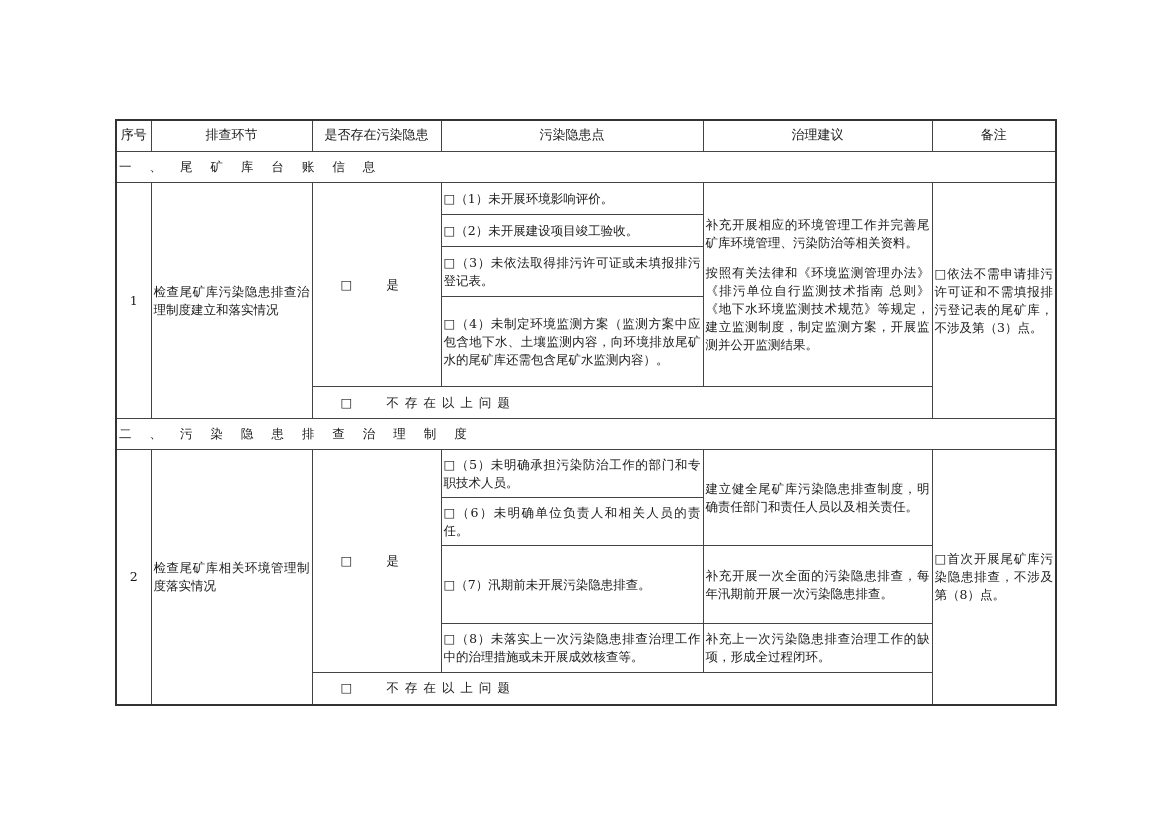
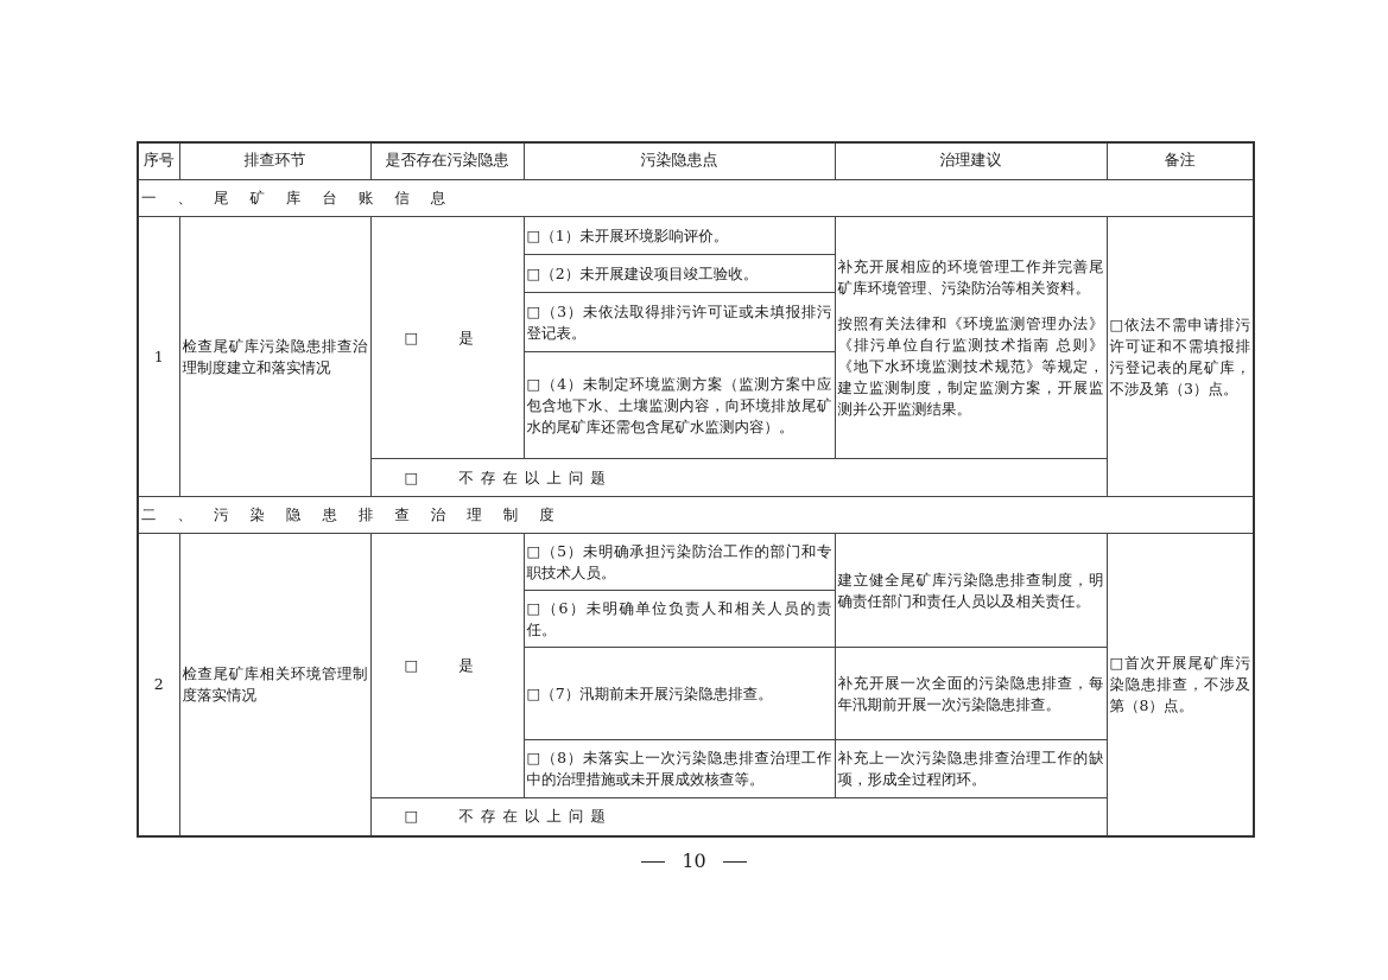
  序号	排查环节	是否存在污染隐患	污染隐患点	治理建议	备注
  一 、 尾 矿 库 台 账 信 息
  1	检查尾矿库污染隐患排查治理制度建立和落实情况	□ 是	□（1）未开展环境影响评价。	补充开展相应的环境管理工作并完善尾矿库环境管理、污染防治等相关资料。 按照有关法律和《环境监测管理办法》《排污单位自行监测技术指南 总则》《地下水环境监测技术规范》等规定，建立监测制度，制定监测方案，开展监测并公开监测结果。	□依法不需申请排污许可证和不需填报排污登记表的尾矿库，不涉及第（3）点。
  □（2）未开展建设项目竣工验收。
  □（3）未依法取得排污许可证或未填报排污登记表。
  □（4）未制定环境监测方案（监测方案中应包含地下水、土壤监测内容，向环境排放尾矿水的尾矿库还需包含尾矿水监测内容）。
  □ 不存在以上问题
  二 、 污 染 隐 患 排 查 治 理 制 度
  2	检查尾矿库相关环境管理制度落实情况	□ 是	□（5）未明确承担污染防治工作的部门和专职技术人员。	建立健全尾矿库污染隐患排查制度，明确责任部门和责任人员以及相关责任。	□首次开展尾矿库污染隐患排查，不涉及第（8）点。
  □（6）未明确单位负责人和相关人员的责任。
  □（7）汛期前未开展污染隐患排查。	补充开展一次全面的污染隐患排查，每年汛期前开展一次污染隐患排查。
  □（8）未落实上一次污染隐患排查治理工作中的治理措施或未开展成效核查等。	补充上一次污染隐患排查治理工作的缺项，形成全过程闭环。
  □ 不存在以上问题
+ 10
